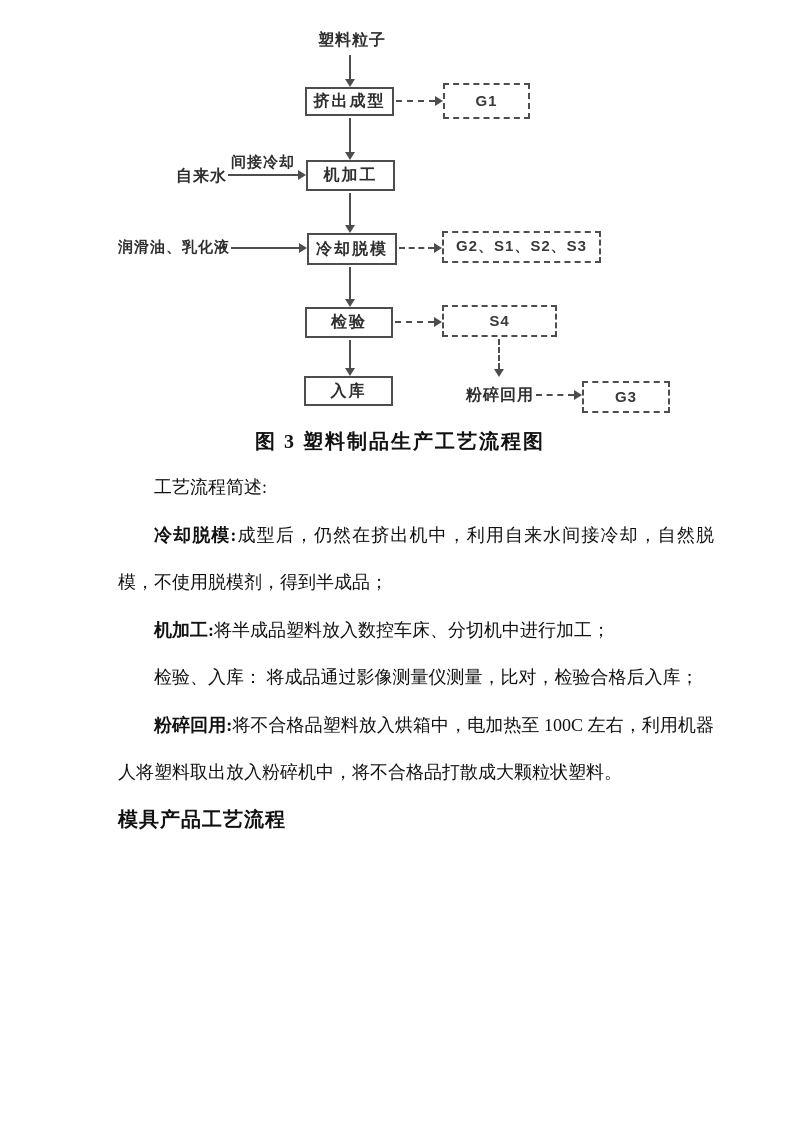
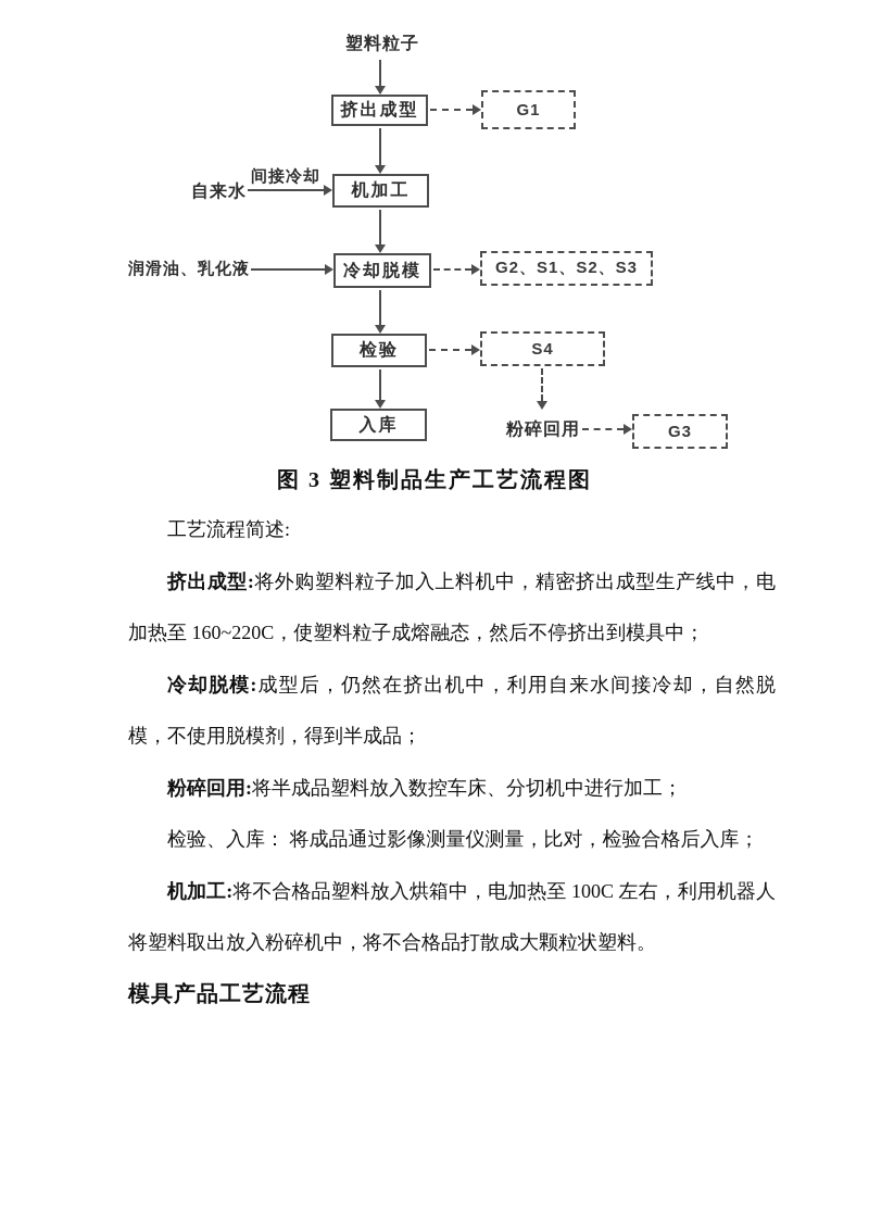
  塑料粒子
  挤出成型
  G1
  自来水
  间接冷却
  机加工
  润滑油、乳化液
  冷却脱模
  G2、S1、S2、S3
  检验
  S4
  入库
  粉碎回用
  G3
  图 3 塑料制品生产工艺流程图
  工艺流程简述:
+ 挤出成型:将外购塑料粒子加入上料机中，精密挤出成型生产线中，电加热至 160~220C，使塑料粒子成熔融态，然后不停挤出到模具中；
  冷却脱模:成型后，仍然在挤出机中，利用自来水间接冷却，自然脱模，不使用脱模剂，得到半成品；
- 机加工:将半成品塑料放入数控车床、分切机中进行加工；
+ 粉碎回用:将半成品塑料放入数控车床、分切机中进行加工；
  检验、入库： 将成品通过影像测量仪测量，比对，检验合格后入库；
- 粉碎回用:将不合格品塑料放入烘箱中，电加热至 100C 左右，利用机器人将塑料取出放入粉碎机中，将不合格品打散成大颗粒状塑料。
+ 机加工:将不合格品塑料放入烘箱中，电加热至 100C 左右，利用机器人将塑料取出放入粉碎机中，将不合格品打散成大颗粒状塑料。
  模具产品工艺流程
